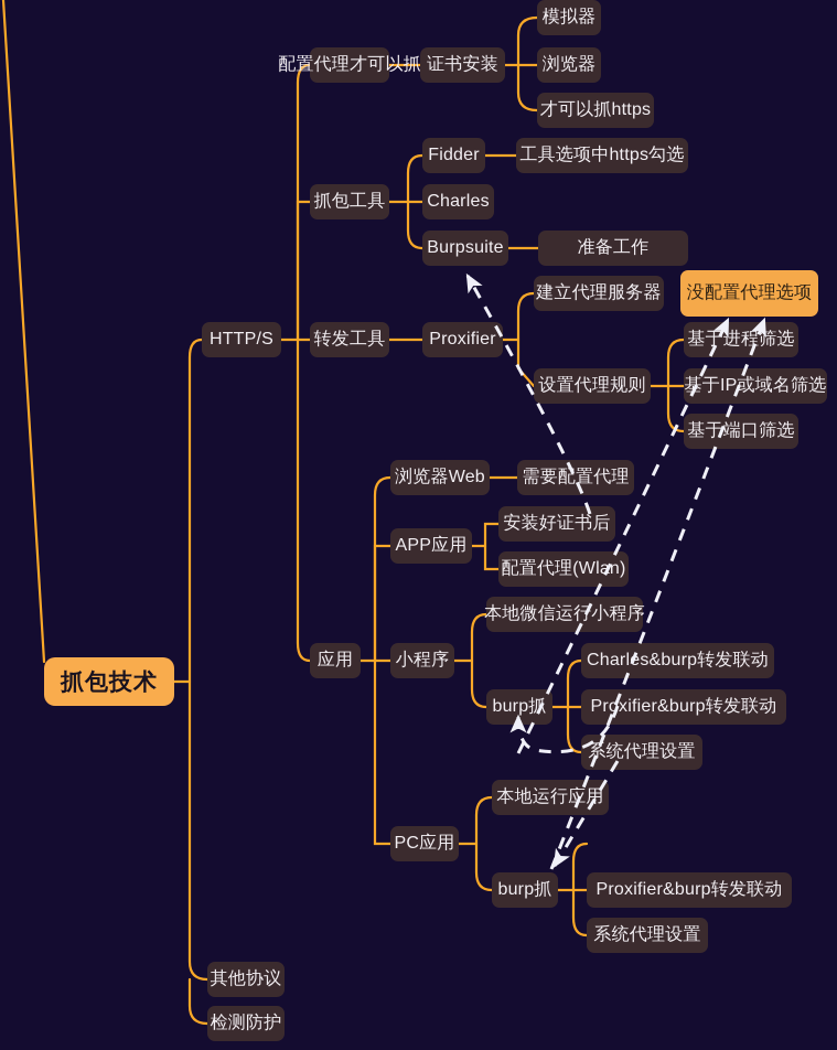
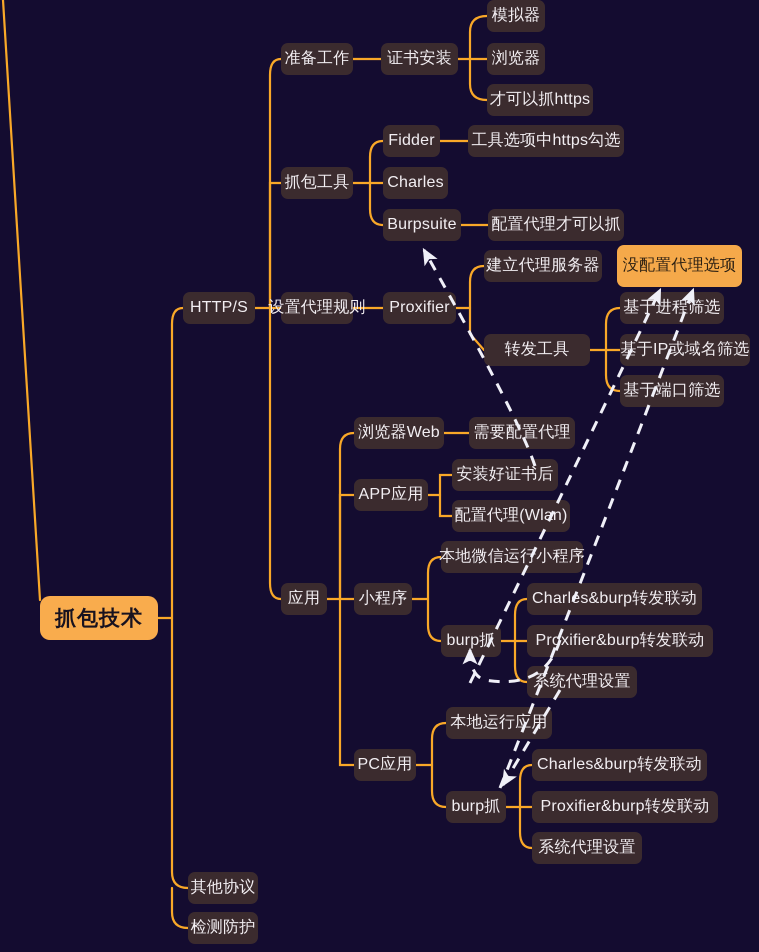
  抓包技术
  HTTP/S
  其他协议
  检测防护
- 配置代理才可以抓
+ 准备工作
  证书安装
  模拟器
  浏览器
  才可以抓https
  抓包工具
  Fidder
  工具选项中https勾选
  Charles
  Burpsuite
- 准备工作
+ 配置代理才可以抓
- 转发工具
+ 设置代理规则
  Proxifier
  建立代理服务器
  没配置代理选项
- 设置代理规则
+ 转发工具
  基于进程筛选
  基于IP或域名筛选
  基于端口筛选
  应用
  浏览器Web
  需要配置代理
  APP应用
  安装好证书后
  配置代理(Wlan)
  小程序
  本地微信运行小程序
  burp抓
  Charls&burp转发联动
  Proxifier&burp转发联动
  系统代理设置
  PC应用
  本地运行应用
  burp抓
+ Charles&burp转发联动
  Proxifier&burp转发联动
  系统代理设置
